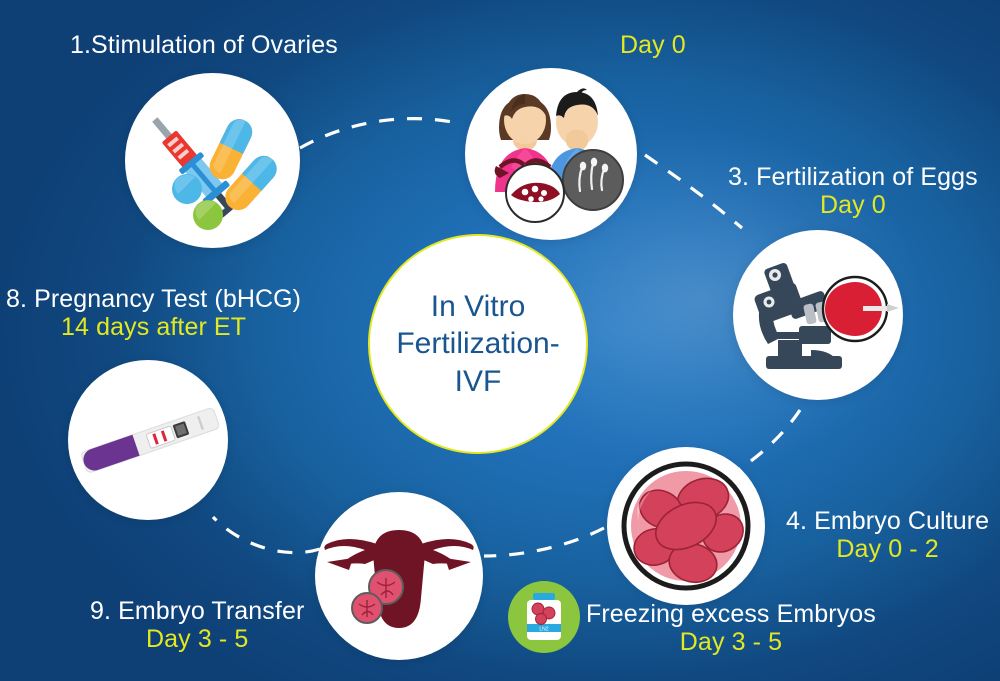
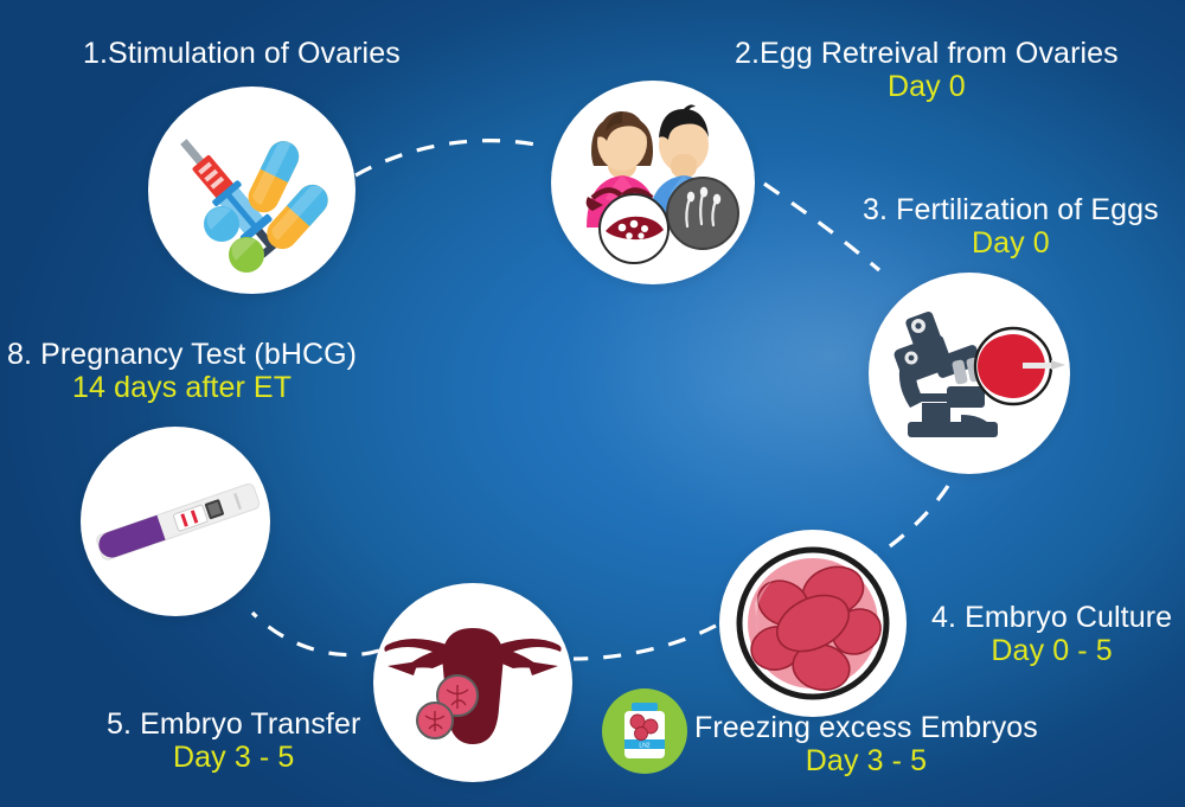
  1.Stimulation of Ovaries
+ 2.Egg Retreival from Ovaries
  Day 0
  3. Fertilization of Eggs
  Day 0
- In Vitro
- Fertilization-
- IVF
  4. Embryo Culture
- Day 0 - 2
+ Day 0 - 5
  Freezing excess Embryos
  Day 3 - 5
- 9. Embryo Transfer
+ 5. Embryo Transfer
  Day 3 - 5
  8. Pregnancy Test (bHCG)
  14 days after ET
